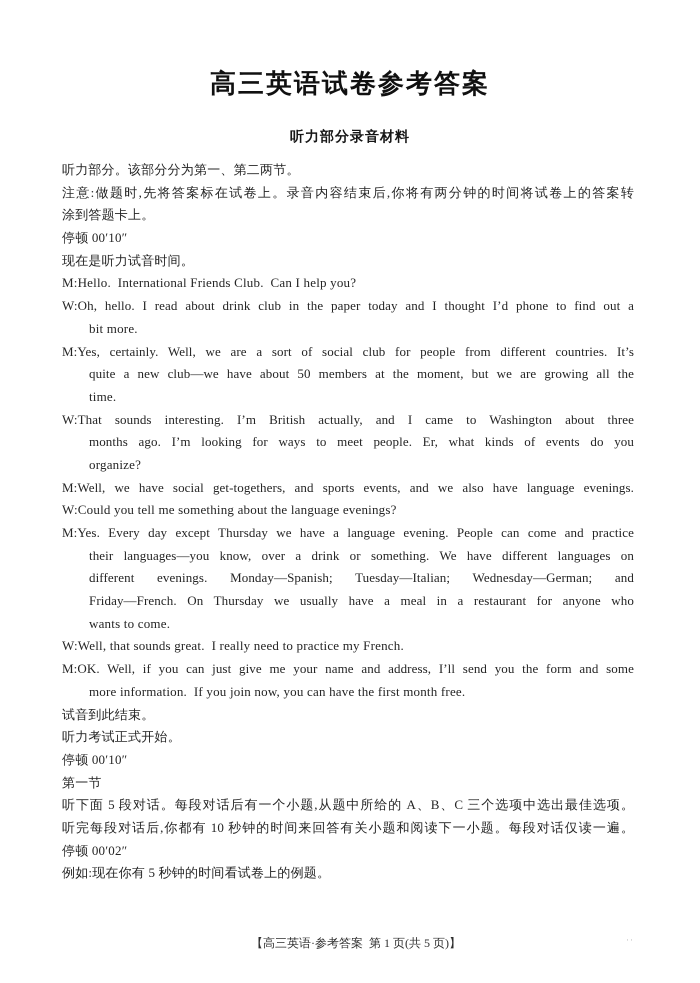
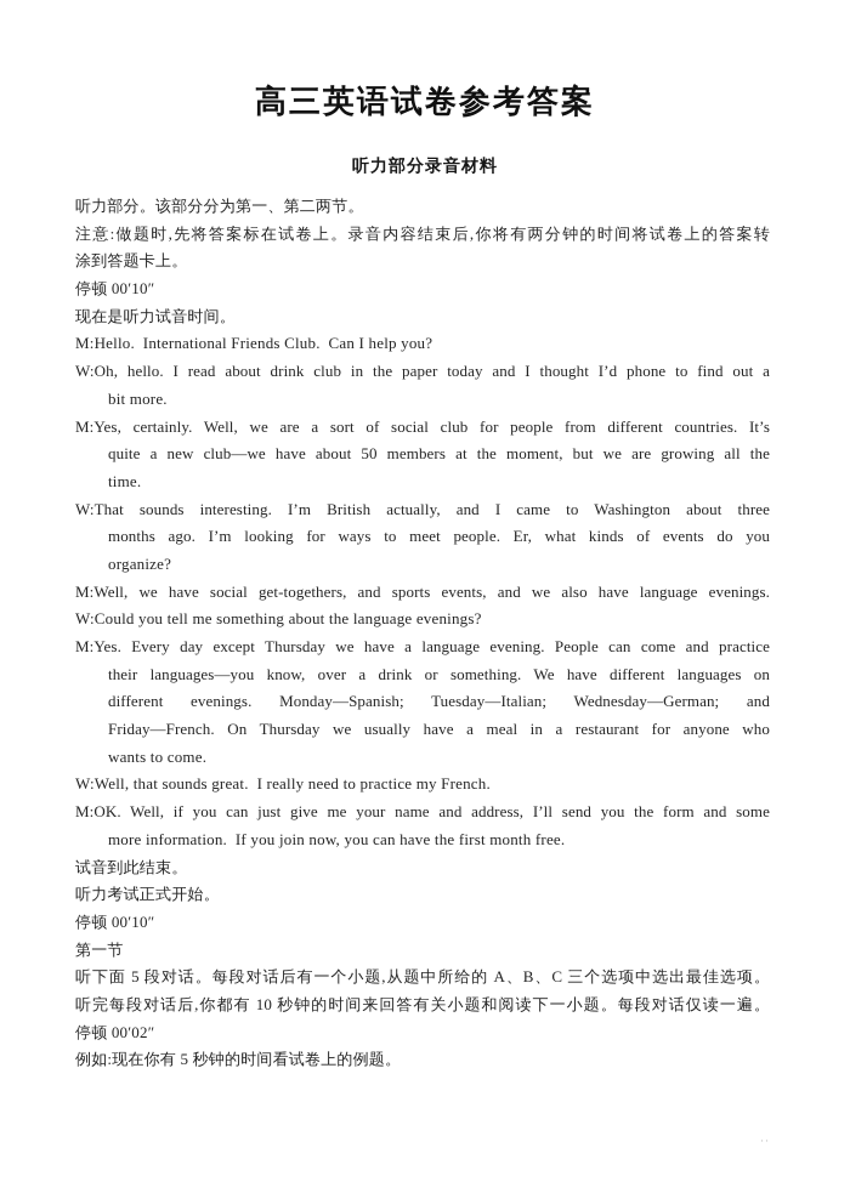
  高三英语试卷参考答案
  听力部分录音材料
  听力部分。该部分分为第一、第二两节。
  注意:做题时,先将答案标在试卷上。录音内容结束后,你将有两分钟的时间将试卷上的答案转
  涂到答题卡上。
  停顿 00′10″
  现在是听力试音时间。
  M:Hello. International Friends Club. Can I help you?
  W:Oh, hello. I read about drink club in the paper today and I thought I’d phone to find out a
  bit more.
  M:Yes, certainly. Well, we are a sort of social club for people from different countries. It’s
  quite a new club—we have about 50 members at the moment, but we are growing all the
  time.
  W:That sounds interesting. I’m British actually, and I came to Washington about three
  months ago. I’m looking for ways to meet people. Er, what kinds of events do you
  organize?
  M:Well, we have social get-togethers, and sports events, and we also have language evenings.
  W:Could you tell me something about the language evenings?
  M:Yes. Every day except Thursday we have a language evening. People can come and practice
  their languages—you know, over a drink or something. We have different languages on
  different evenings. Monday—Spanish; Tuesday—Italian; Wednesday—German; and
  Friday—French. On Thursday we usually have a meal in a restaurant for anyone who
  wants to come.
  W:Well, that sounds great. I really need to practice my French.
  M:OK. Well, if you can just give me your name and address, I’ll send you the form and some
  more information. If you join now, you can have the first month free.
  试音到此结束。
  听力考试正式开始。
  停顿 00′10″
  第一节
  听下面 5 段对话。每段对话后有一个小题,从题中所给的 A、B、C 三个选项中选出最佳选项。
  听完每段对话后,你都有 10 秒钟的时间来回答有关小题和阅读下一小题。每段对话仅读一遍。
  停顿 00′02″
  例如:现在你有 5 秒钟的时间看试卷上的例题。
- 【高三英语·参考答案 第 1 页(共 5 页)】
  ··
